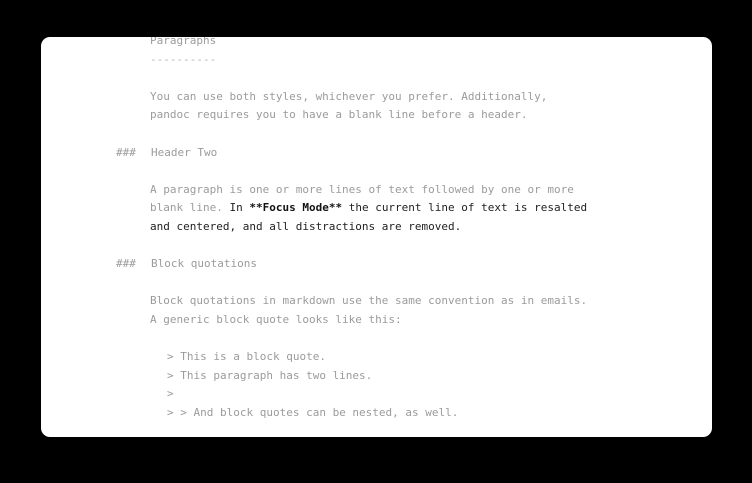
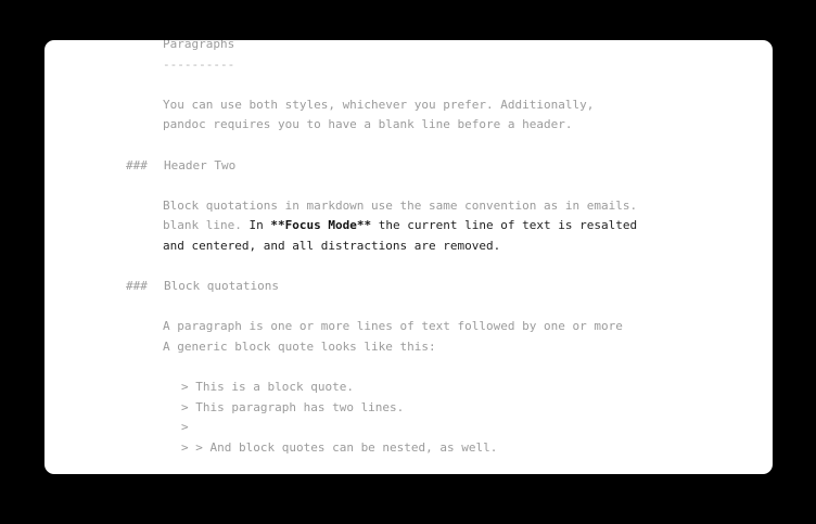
  Paragraphs
  ----------
  You can use both styles, whichever you prefer. Additionally,
  pandoc requires you to have a blank line before a header.
  ### Header Two
- A paragraph is one or more lines of text followed by one or more
+ Block quotations in markdown use the same convention as in emails.
  blank line. In **Focus Mode** the current line of text is resalted
  and centered, and all distractions are removed.
  ### Block quotations
- Block quotations in markdown use the same convention as in emails.
+ A paragraph is one or more lines of text followed by one or more
  A generic block quote looks like this:
  > This is a block quote.
  > This paragraph has two lines.
  >
  > > And block quotes can be nested, as well.
